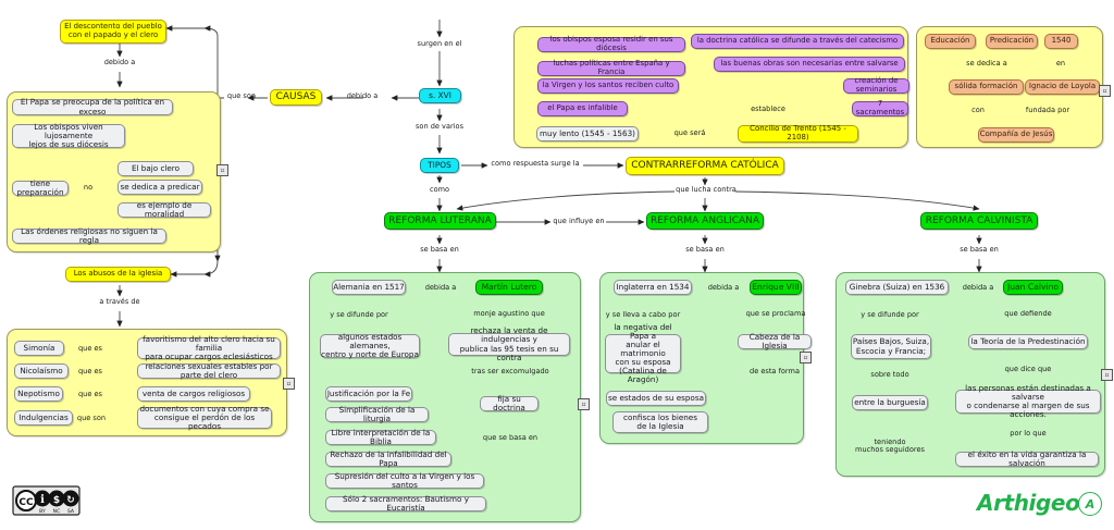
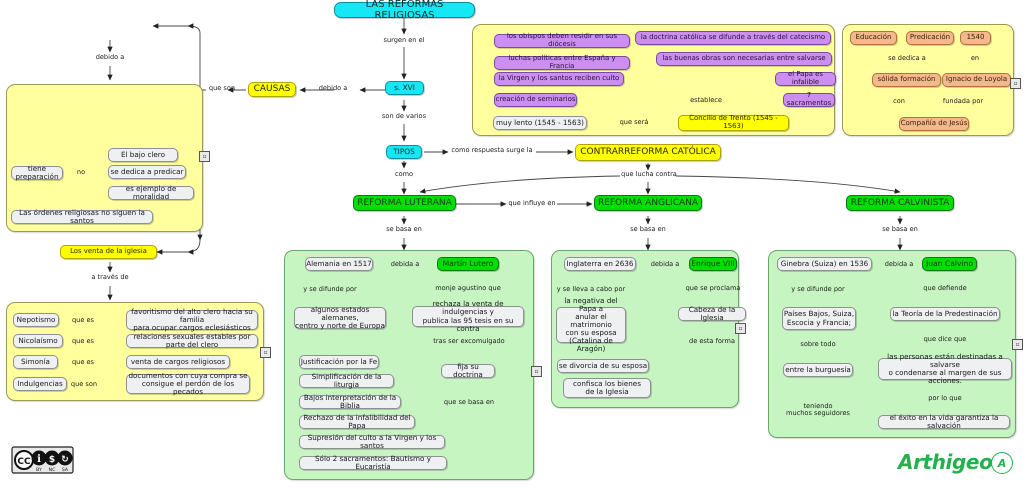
+ LAS REFORMAS RELIGIOSAS
  surgen en el
  s. XVI
  son de varios
  TIPOS
  como
  debido a
  CAUSAS
  que son
  como respuesta surge la
  CONTRARREFORMA CATÓLICA
  que lucha contra
  REFORMA LUTERANA
  REFORMA ANGLICANA
  REFORMA CALVINISTA
  que influye en
  se basa en
  se basa en
  se basa en
- El descontento del pueblo
- con el papado y el clero
  debido a
- El Papa se preocupa de la política en exceso
- Los obispos viven lujosamente
- lejos de sus diócesis
  tiene preparación
  no
  El bajo clero
  se dedica a predicar
  es ejemplo de moralidad
- Las órdenes religiosas no siguen la regla
+ Las órdenes religiosas no siguen la santos
- Los abusos de la iglesia
+ Los venta de la iglesia
  a través de
- Simonía
+ Nepotismo
  que es
  favoritismo del alto clero hacia su familia
  para ocupar cargos eclesiásticos
  Nicolaísmo
  que es
  relaciones sexuales estables por parte del clero
- Nepotismo
+ Simonía
  que es
  venta de cargos religiosos
  Indulgencias
  que son
  documentos con cuya compra se
  consigue el perdón de los pecados
- Concilio de Trento (1545 - 2108)
+ Concilio de Trento (1545 - 1563)
  que será
  muy lento (1545 - 1563)
  establece
- los obispos esposa residir en sus diócesis
+ los obispos deben residir en sus diócesis
  luchas políticas entre España y Francia
  la Virgen y los santos reciben culto
- el Papa es infalible
+ creación de seminarios
  la doctrina católica se difunde a través del catecismo
  las buenas obras son necesarias entre salvarse
- creación de seminarios
+ el Papa es infalible
  7 sacramentos
  Compañía de Jesús
  con
  fundada por
  sólida formación
  Ignacio de Loyola
  se dedica a
  en
  Educación
  Predicación
  1540
  Alemania en 1517
  debida a
  Martín Lutero
  y se difunde por
  algunos estados alemanes,
  centro y norte de Europa
  monje agustino que
  rechaza la venta de indulgencias y
  publica las 95 tesis en su contra
  tras ser excomulgado
  fija su doctrina
  que se basa en
  Justificación por la Fe
  Simplificación de la liturgia
- Libre interpretación de la Biblia
+ Bajos interpretación de la Biblia
  Rechazo de la infalibilidad del Papa
  Supresión del culto a la Virgen y los santos
  Sólo 2 sacramentos: Bautismo y Eucaristía
- Inglaterra en 1534
+ Inglaterra en 2636
  debida a
  Enrique VIII
  y se lleva a cabo por
  la negativa del Papa a
  anular el matrimonio
  con su esposa
  (Catalina de Aragón)
  que se proclama
  Cabeza de la Iglesia
  de esta forma
- se estados de su esposa
+ se divorcia de su esposa
  confisca los bienes
  de la Iglesia
  Ginebra (Suiza) en 1536
  debida a
  Juan Calvino
  y se difunde por
  Países Bajos, Suiza,
  Escocia y Francia;
  sobre todo
  entre la burguesía
  teniendo
  muchos seguidores
  que defiende
  la Teoría de la Predestinación
  que dice que
  las personas están destinadas a salvarse
  o condenarse al margen de sus acciones.
  por lo que
  el éxito en la vida garantiza la salvación
  CC
  i
  $
  ↻
  Arthigeo
  A
